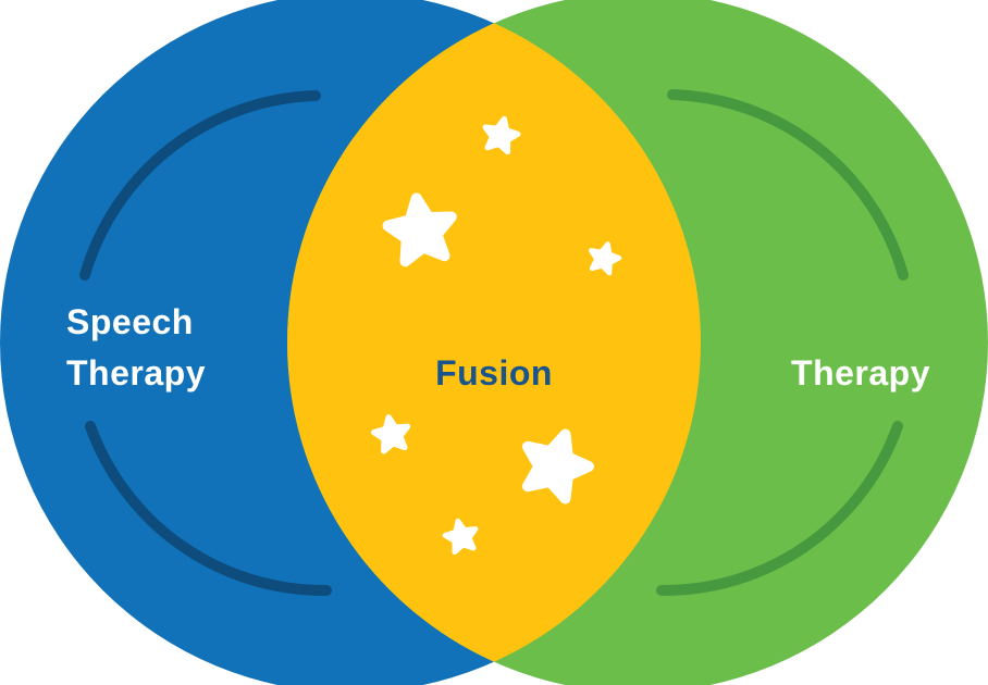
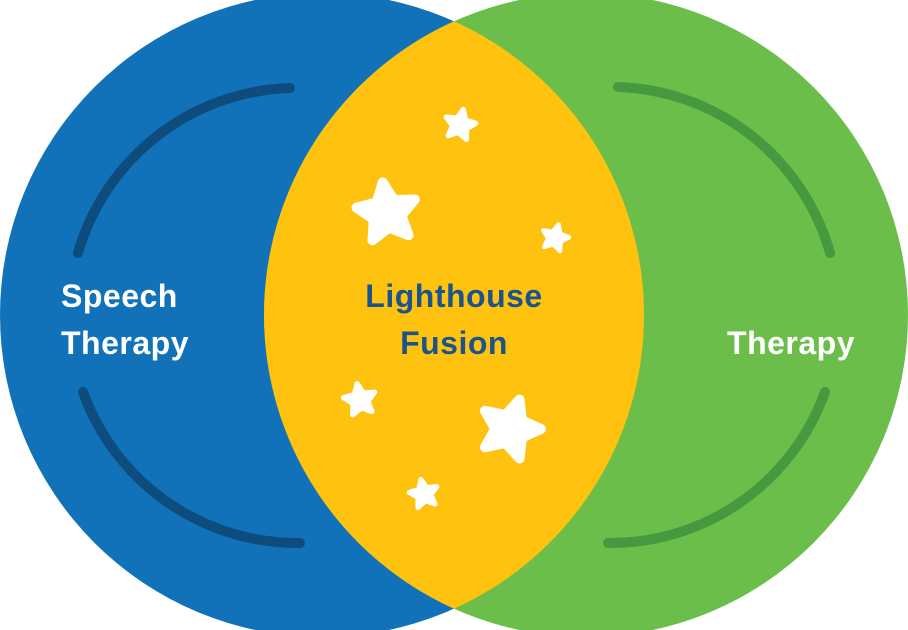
  Speech
  Therapy
+ Lighthouse
  Fusion
  Therapy
